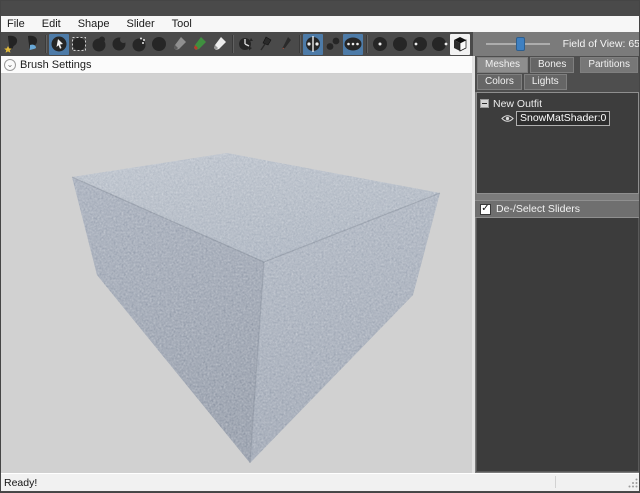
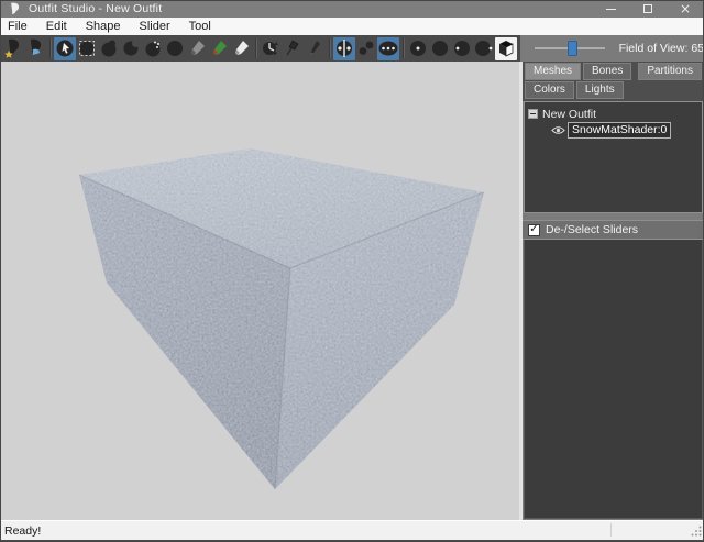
+ Outfit Studio - New Outfit
+ ×
  File
  Edit
  Shape
  Slider
  Tool
  Field of View: 65
- ⌄
- Brush Settings
  Meshes
  Bones
  Partitions
  Colors
  Lights
  New Outfit
  SnowMatShader:0
  ✓
  De-/Select Sliders
  Ready!
